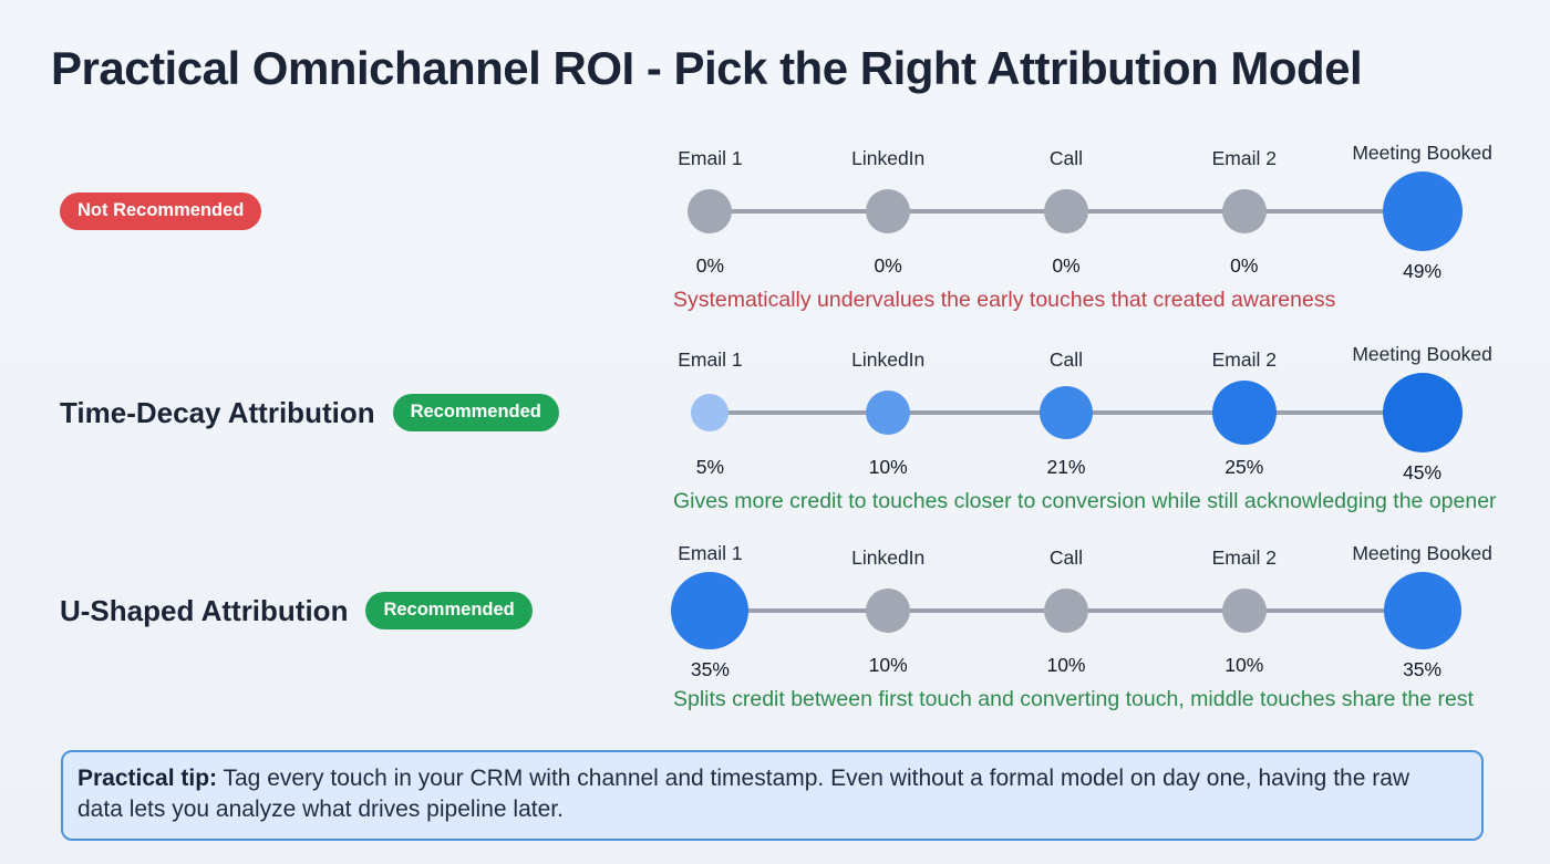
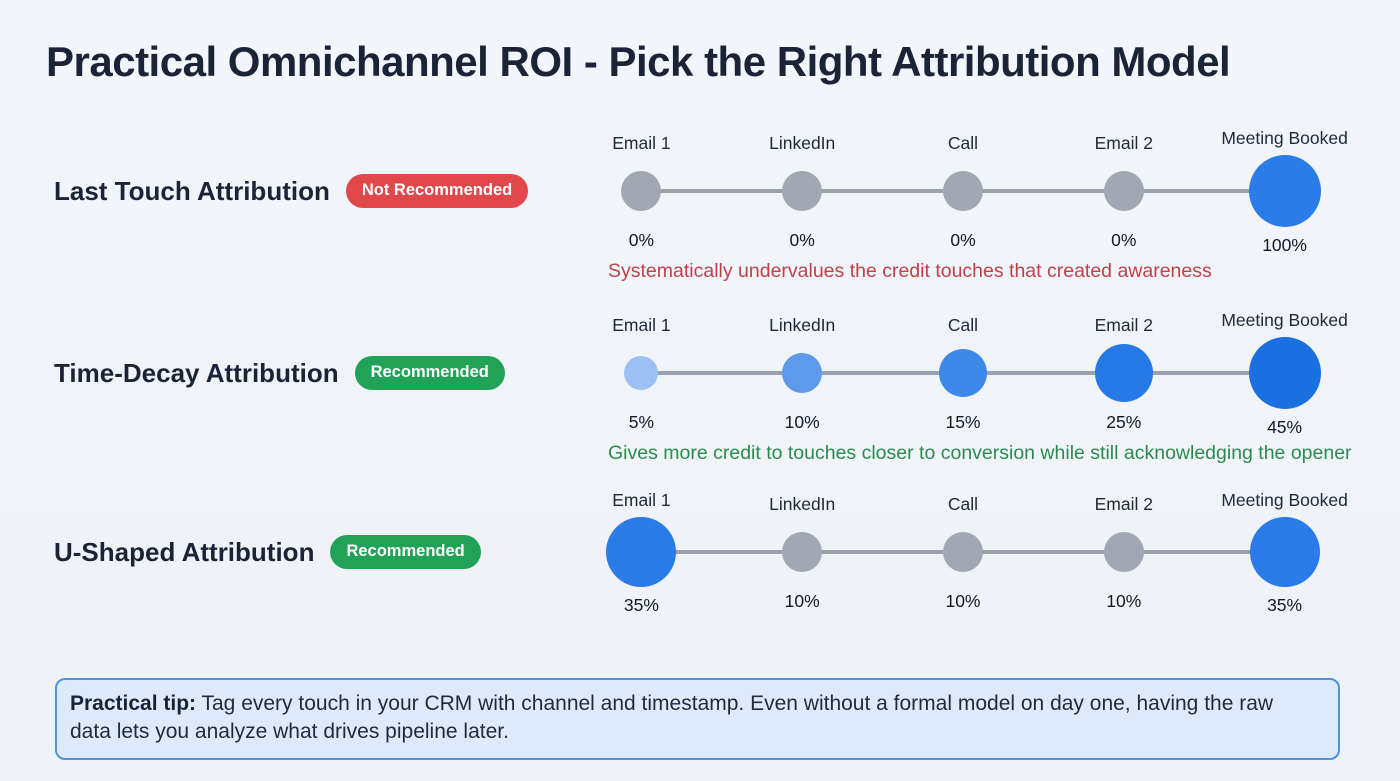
  Practical Omnichannel ROI - Pick the Right Attribution Model
+ Last Touch Attribution
  Not Recommended
  Email 1
  0%
  LinkedIn
  0%
  Call
  0%
  Email 2
  0%
  Meeting Booked
- 49%
+ 100%
- Systematically undervalues the early touches that created awareness
+ Systematically undervalues the credit touches that created awareness
  Time-Decay Attribution
  Recommended
  Email 1
  5%
  LinkedIn
  10%
  Call
- 21%
+ 15%
  Email 2
  25%
  Meeting Booked
  45%
  Gives more credit to touches closer to conversion while still acknowledging the opener
  U-Shaped Attribution
  Recommended
  Email 1
  35%
  LinkedIn
  10%
  Call
  10%
  Email 2
  10%
  Meeting Booked
  35%
- Splits credit between first touch and converting touch, middle touches share the rest
  Practical tip: Tag every touch in your CRM with channel and timestamp. Even without a formal model on day one, having the raw data lets you analyze what drives pipeline later.
